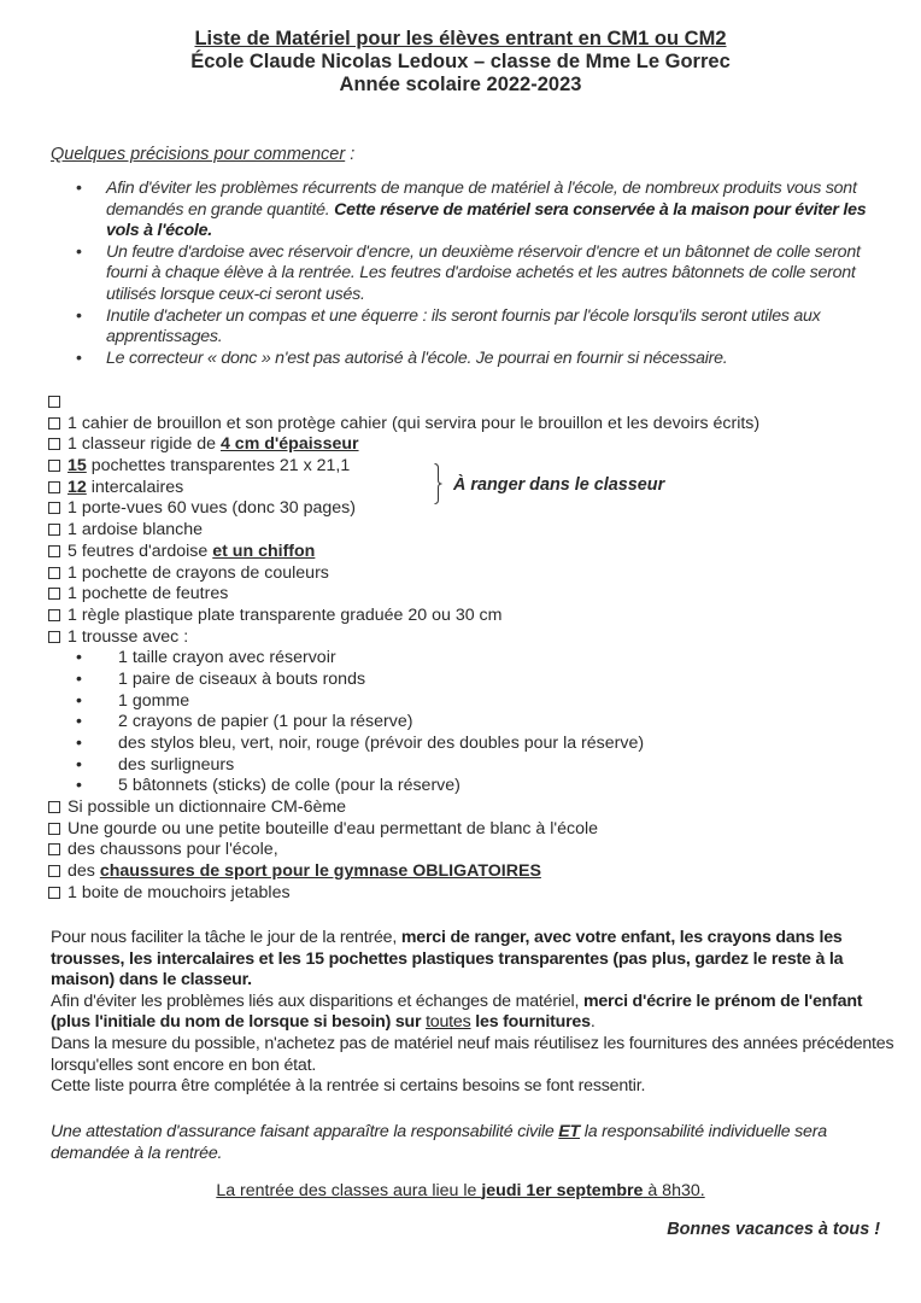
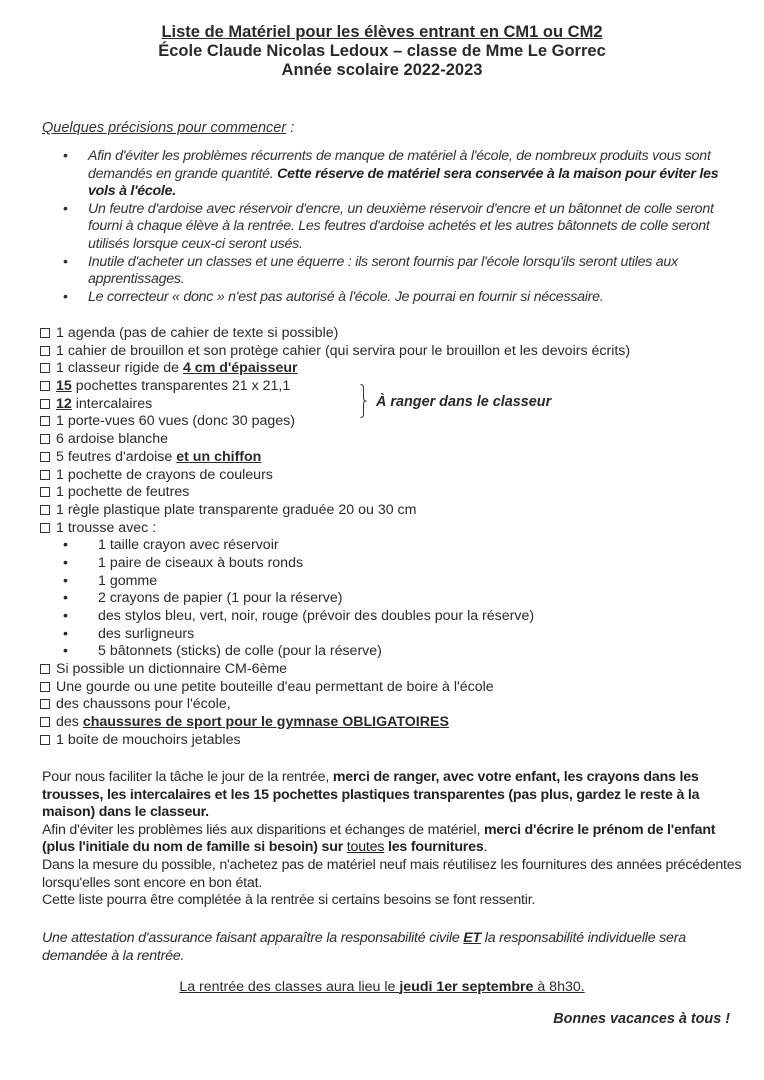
  Liste de Matériel pour les élèves entrant en CM1 ou CM2
  École Claude Nicolas Ledoux – classe de Mme Le Gorrec
  Année scolaire 2022-2023
  Quelques précisions pour commencer :
  •
  Afin d'éviter les problèmes récurrents de manque de matériel à l'école, de nombreux produits vous sont demandés en grande quantité. Cette réserve de matériel sera conservée à la maison pour éviter les vols à l'école.
  •
  Un feutre d'ardoise avec réservoir d'encre, un deuxième réservoir d'encre et un bâtonnet de colle seront fourni à chaque élève à la rentrée. Les feutres d'ardoise achetés et les autres bâtonnets de colle seront utilisés lorsque ceux-ci seront usés.
  •
- Inutile d'acheter un compas et une équerre : ils seront fournis par l'école lorsqu'ils seront utiles aux apprentissages.
+ Inutile d'acheter un classes et une équerre : ils seront fournis par l'école lorsqu'ils seront utiles aux apprentissages.
  •
  Le correcteur « donc » n'est pas autorisé à l'école. Je pourrai en fournir si nécessaire.
+ 1 agenda (pas de cahier de texte si possible)
  1 cahier de brouillon et son protège cahier (qui servira pour le brouillon et les devoirs écrits)
  1 classeur rigide de 4 cm d'épaisseur
  15 pochettes transparentes 21 x 21,1
  12 intercalaires
  1 porte-vues 60 vues (donc 30 pages)
- 1 ardoise blanche
+ 6 ardoise blanche
  5 feutres d'ardoise et un chiffon
  1 pochette de crayons de couleurs
  1 pochette de feutres
  1 règle plastique plate transparente graduée 20 ou 30 cm
  1 trousse avec :
  • 1 taille crayon avec réservoir
  • 1 paire de ciseaux à bouts ronds
  • 1 gomme
  • 2 crayons de papier (1 pour la réserve)
  • des stylos bleu, vert, noir, rouge (prévoir des doubles pour la réserve)
  • des surligneurs
  • 5 bâtonnets (sticks) de colle (pour la réserve)
  Si possible un dictionnaire CM-6ème
- Une gourde ou une petite bouteille d'eau permettant de blanc à l'école
+ Une gourde ou une petite bouteille d'eau permettant de boire à l'école
  des chaussons pour l'école,
  des chaussures de sport pour le gymnase OBLIGATOIRES
  1 boite de mouchoirs jetables
  À ranger dans le classeur
  Pour nous faciliter la tâche le jour de la rentrée, merci de ranger, avec votre enfant, les crayons dans les trousses, les intercalaires et les 15 pochettes plastiques transparentes (pas plus, gardez le reste à la maison) dans le classeur.
- Afin d'éviter les problèmes liés aux disparitions et échanges de matériel, merci d'écrire le prénom de l'enfant (plus l'initiale du nom de lorsque si besoin) sur toutes les fournitures.
+ Afin d'éviter les problèmes liés aux disparitions et échanges de matériel, merci d'écrire le prénom de l'enfant (plus l'initiale du nom de famille si besoin) sur toutes les fournitures.
  Dans la mesure du possible, n'achetez pas de matériel neuf mais réutilisez les fournitures des années précédentes lorsqu'elles sont encore en bon état.
  Cette liste pourra être complétée à la rentrée si certains besoins se font ressentir.
  Une attestation d'assurance faisant apparaître la responsabilité civile ET la responsabilité individuelle sera demandée à la rentrée.
  La rentrée des classes aura lieu le jeudi 1er septembre à 8h30.
  Bonnes vacances à tous !
